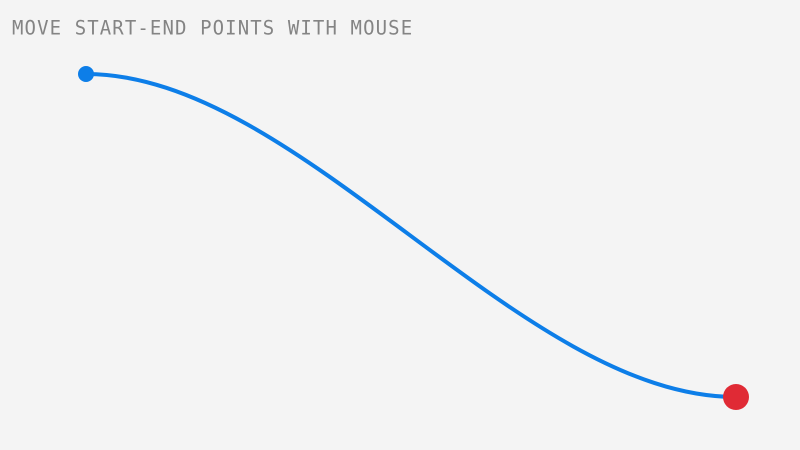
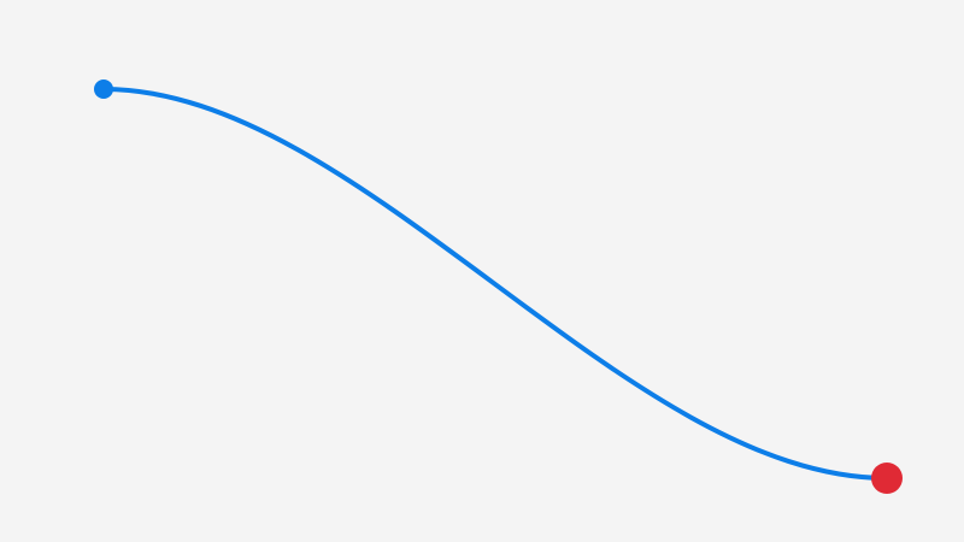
- MOVE START-END POINTS WITH MOUSE
